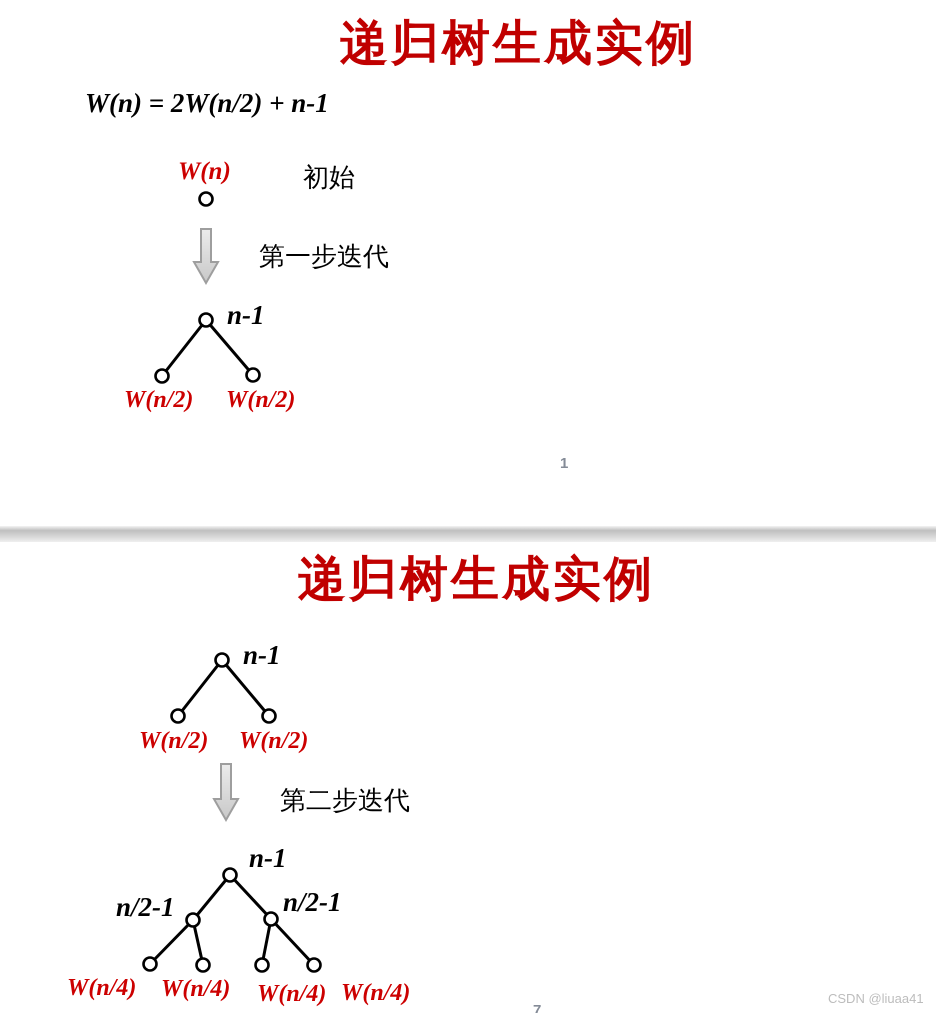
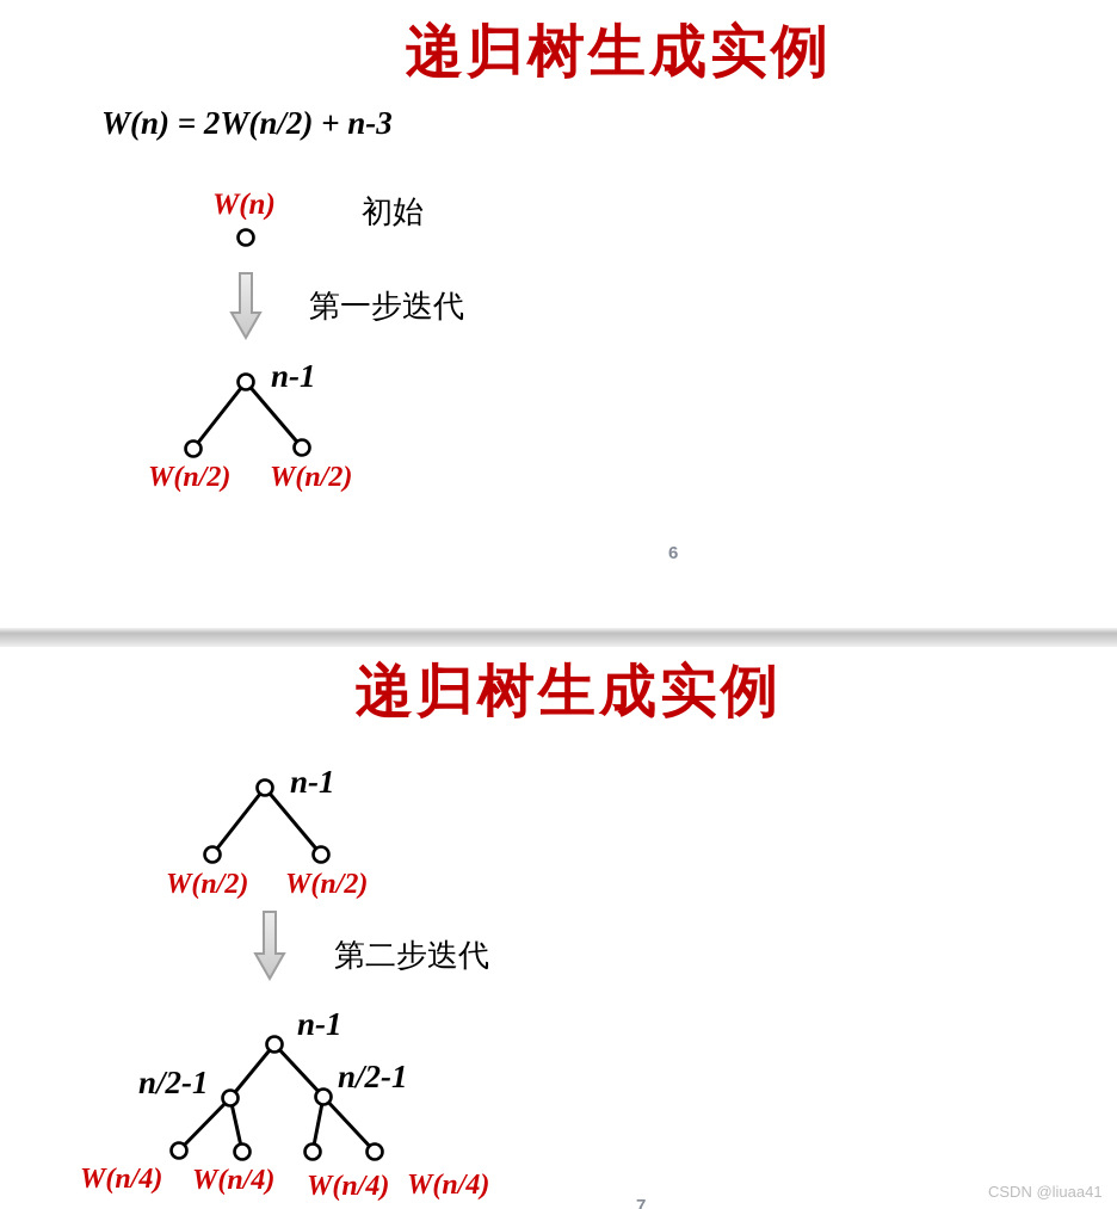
  递归树生成实例
- W(n) = 2W(n/2) + n-1
+ W(n) = 2W(n/2) + n-3
  W(n)
  初始
  第一步迭代
  n-1
  W(n/2)
  W(n/2)
- 1
+ 6
  递归树生成实例
  n-1
  W(n/2)
  W(n/2)
  第二步迭代
  n-1
  n/2-1
  n/2-1
  W(n/4)
  W(n/4)
  W(n/4)
  W(n/4)
  7
  CSDN @liuaa41
